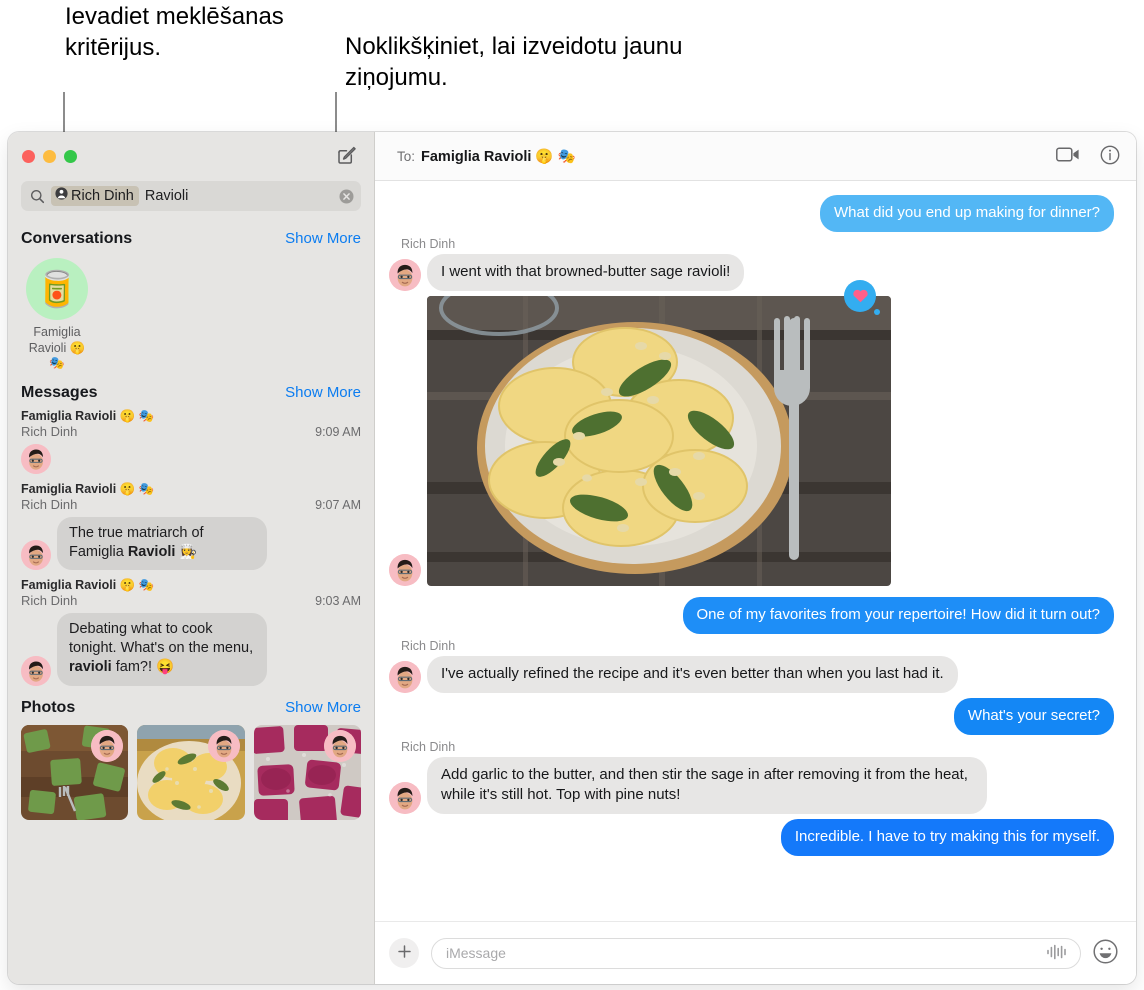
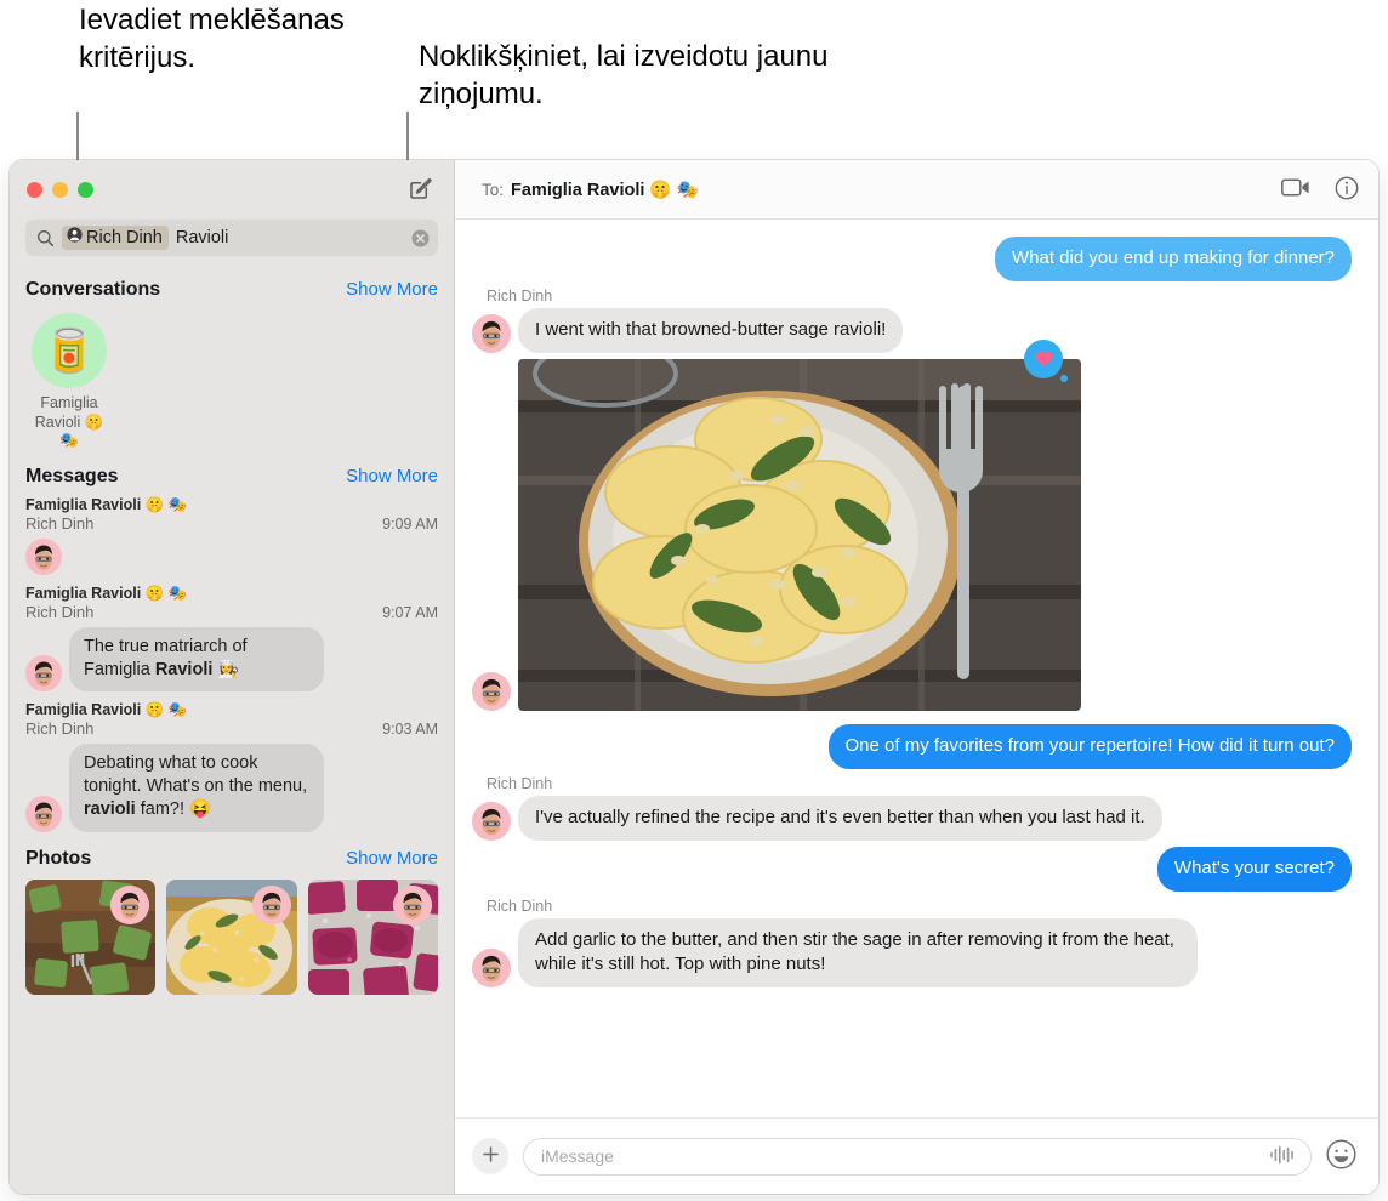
  Ievadiet meklēšanas kritērijus.
  Noklikšķiniet, lai izveidotu jaunu ziņojumu.
  Rich Dinh
  Ravioli
  Conversations
  Show More
  🥫
  Famiglia Ravioli 🤫 🎭
  Messages
  Show More
  Famiglia Ravioli 🤫 🎭
  Rich Dinh
  9:09 AM
  Famiglia Ravioli 🤫 🎭
  Rich Dinh
  9:07 AM
  The true matriarch of Famiglia Ravioli 👩‍🍳
  Famiglia Ravioli 🤫 🎭
  Rich Dinh
  9:03 AM
  Debating what to cook tonight. What's on the menu, ravioli fam?! 😝
  Photos
  Show More
  To:
  Famiglia Ravioli 🤫 🎭
  What did you end up making for dinner?
  Rich Dinh
  I went with that browned-butter sage ravioli!
  One of my favorites from your repertoire! How did it turn out?
  Rich Dinh
  I've actually refined the recipe and it's even better than when you last had it.
  What's your secret?
  Rich Dinh
  Add garlic to the butter, and then stir the sage in after removing it from the heat, while it's still hot. Top with pine nuts!
- Incredible. I have to try making this for myself.
  iMessage
